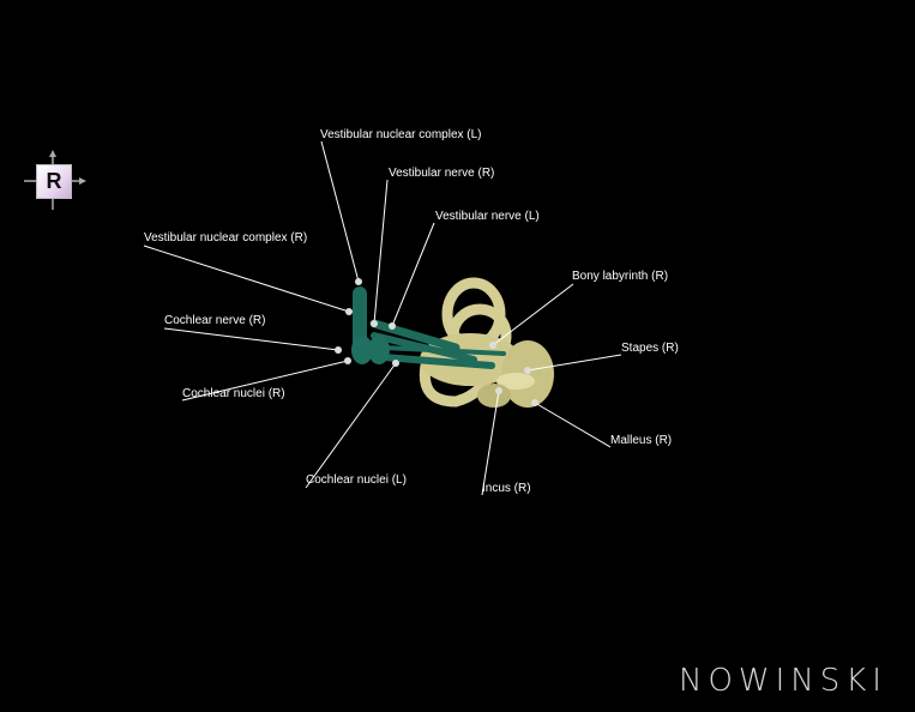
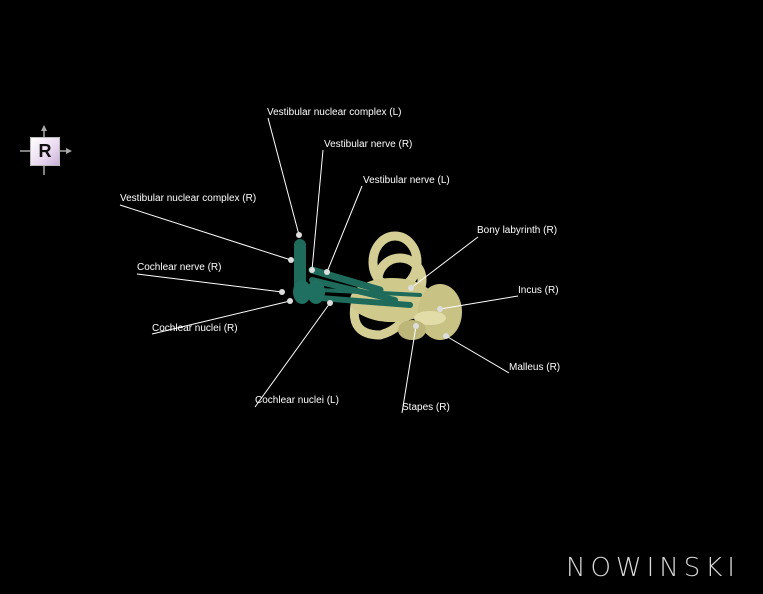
  R
  Vestibular nuclear complex (L)
  Vestibular nerve (R)
  Vestibular nerve (L)
  Vestibular nuclear complex (R)
  Bony labyrinth (R)
  Cochlear nerve (R)
- Stapes (R)
+ Incus (R)
  Cochlear nuclei (R)
  Malleus (R)
  Cochlear nuclei (L)
- Incus (R)
+ Stapes (R)
  NOWINSKI
